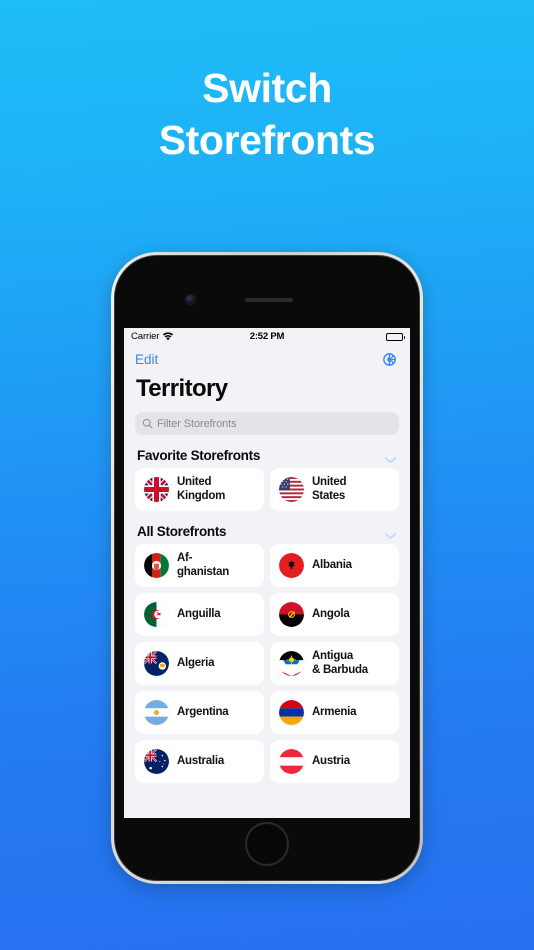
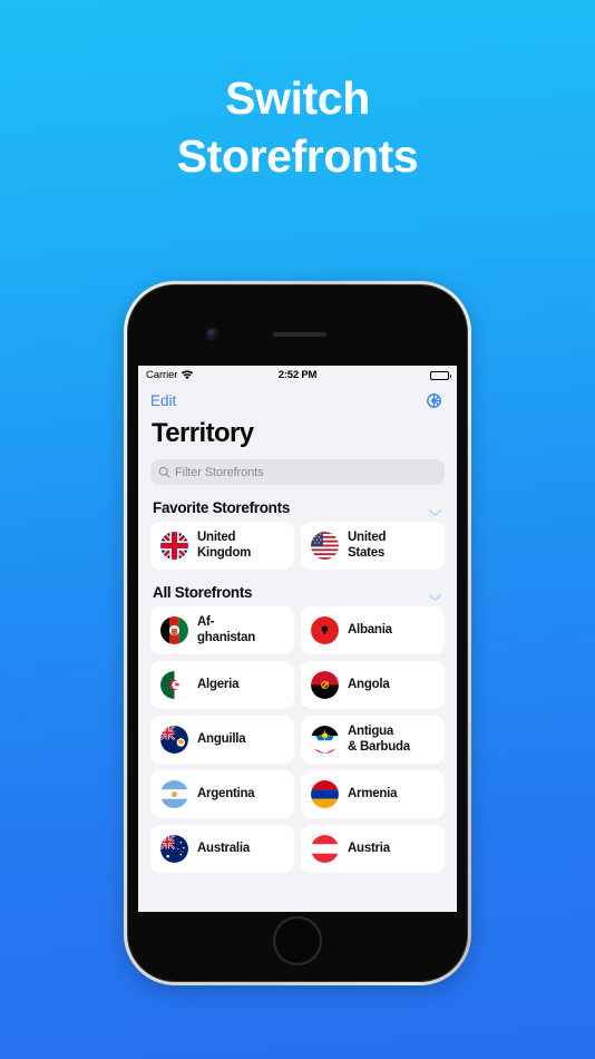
  Switch
  Storefronts
  Carrier
  2:52 PM
  Edit
  Territory
  Filter Storefronts
  Favorite Storefronts
  United
  Kingdom
  United
  States
  All Storefronts
  Af-
  ghanistan
  Albania
- Anguilla
+ Algeria
  Angola
- Algeria
+ Anguilla
  Antigua
  & Barbuda
  Argentina
  Armenia
  Australia
  Austria
